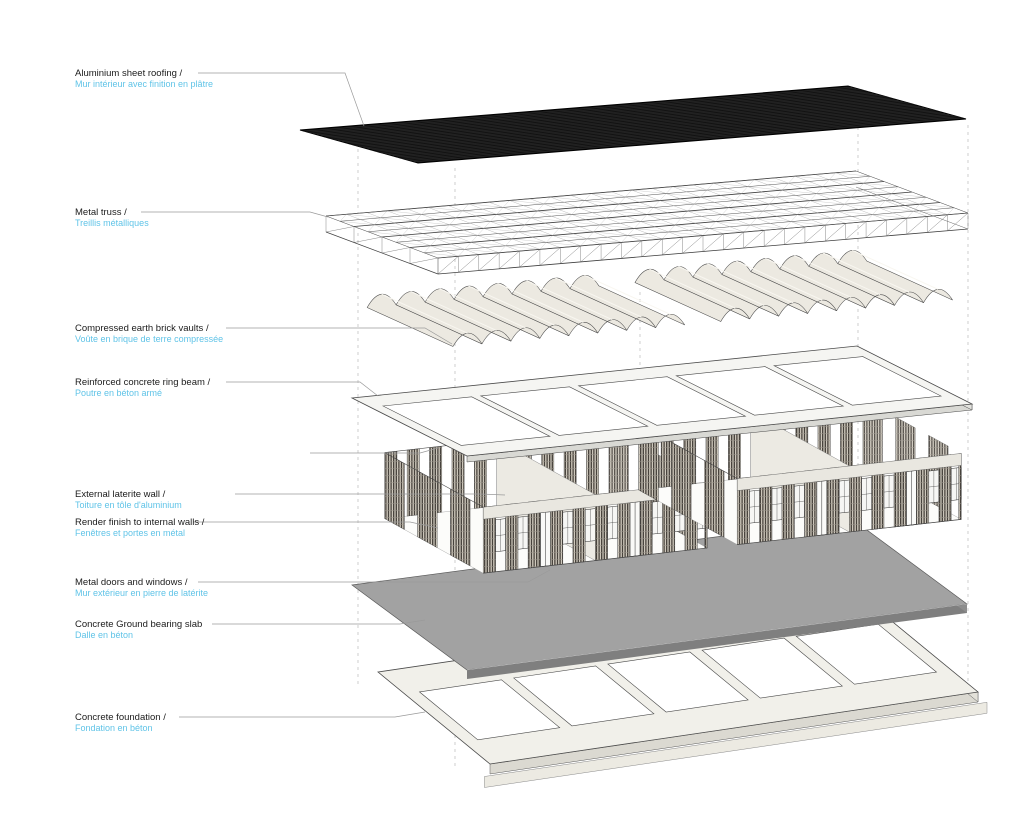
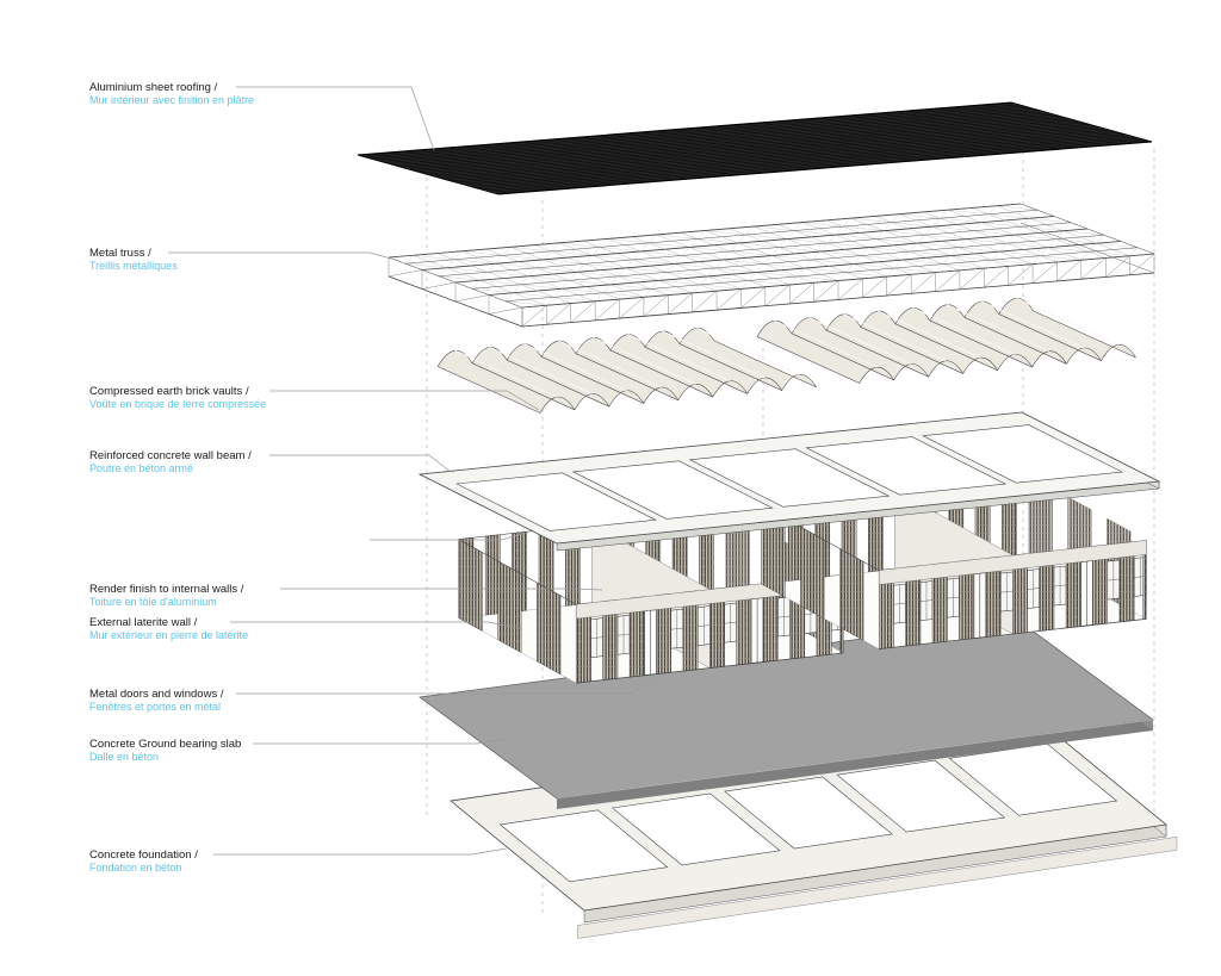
  Aluminium sheet roofing /
  Mur intérieur avec finition en plâtre
  Metal truss /
  Treillis métalliques
  Compressed earth brick vaults /
  Voûte en brique de terre compressée
- Reinforced concrete ring beam /
+ Reinforced concrete wall beam /
  Poutre en béton armé
- External laterite wall /
+ Render finish to internal walls /
  Toiture en tôle d'aluminium
- Render finish to internal walls /
+ External laterite wall /
- Fenêtres et portes en métal
+ Mur extérieur en pierre de latérite
  Metal doors and windows /
- Mur extérieur en pierre de latérite
+ Fenêtres et portes en métal
  Concrete Ground bearing slab
  Dalle en béton
  Concrete foundation /
  Fondation en béton
